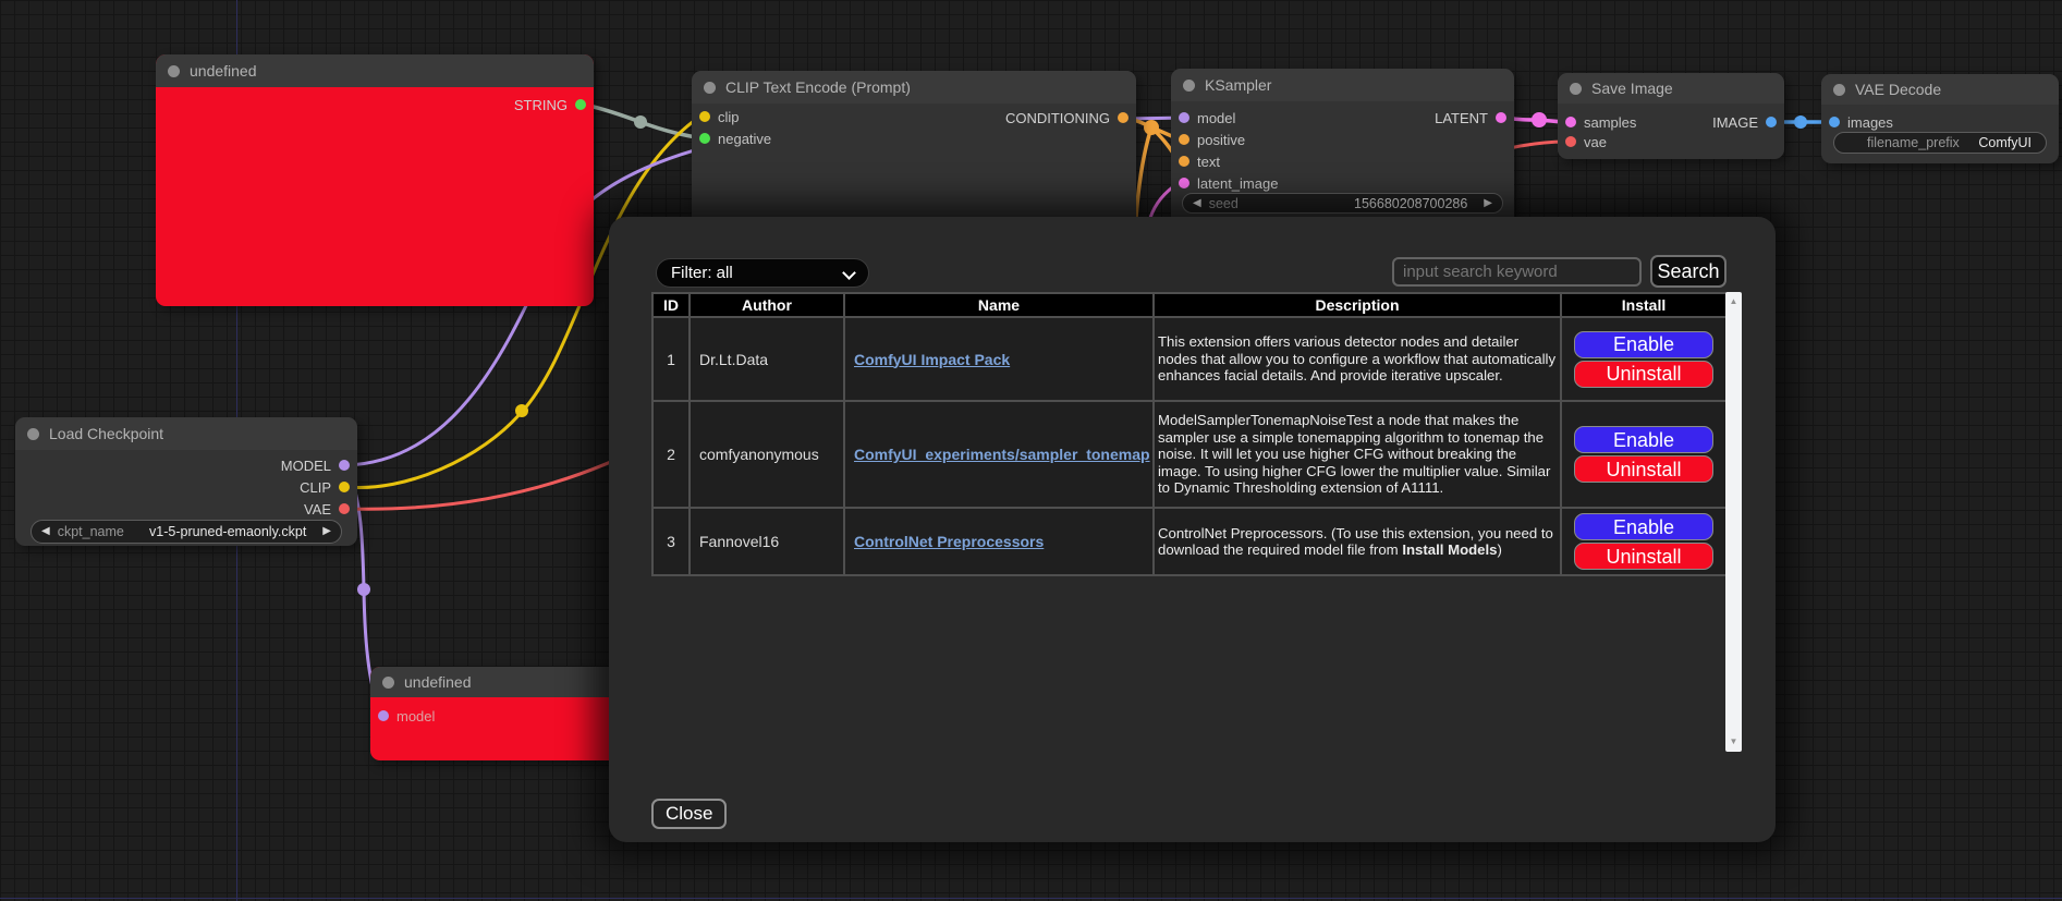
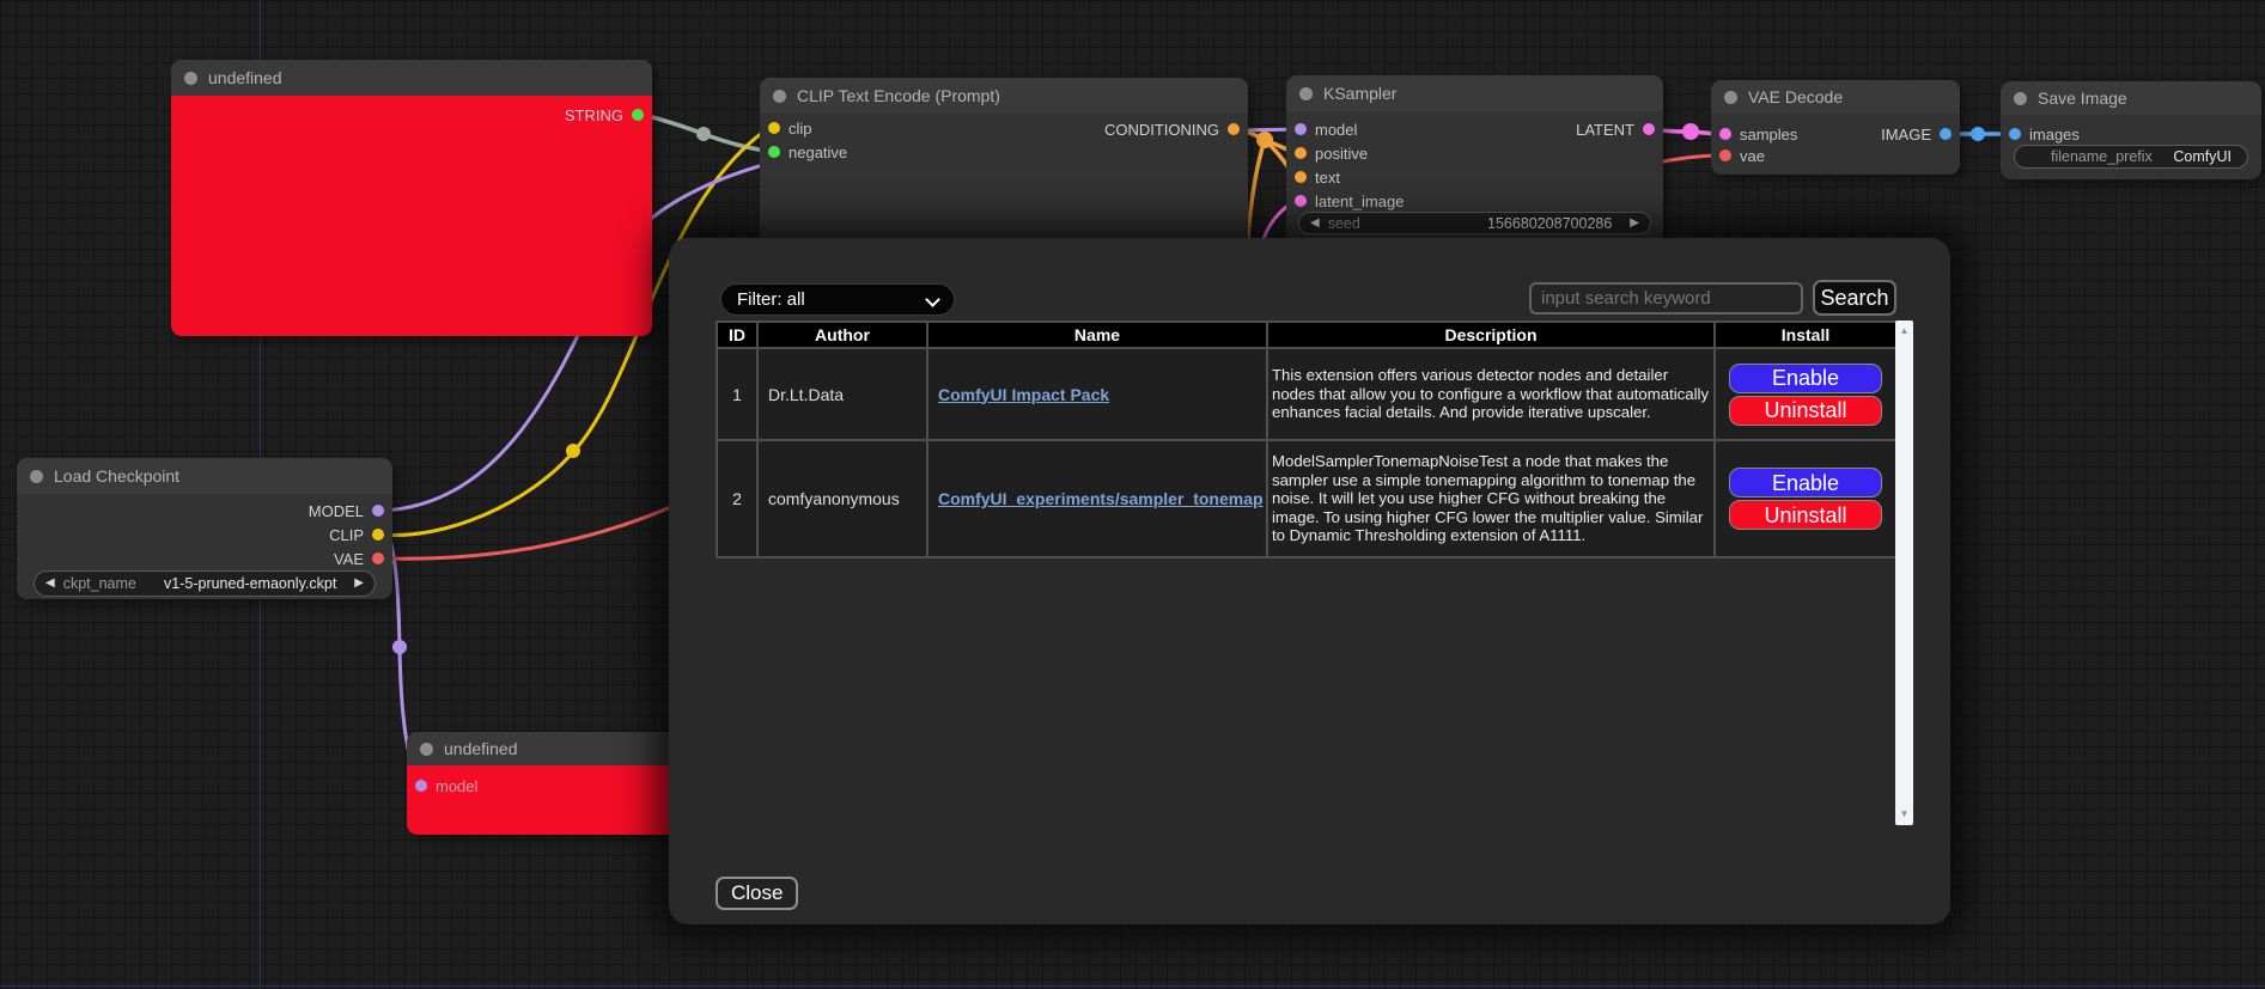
  undefined
  STRING
  CLIP Text Encode (Prompt)
  clip
  negative
  CONDITIONING
  KSampler
  model
  positive
  text
  latent_image
  LATENT
  ◀
  seed
  156680208700286
  ▶
- Save Image
+ VAE Decode
  samples
  vae
  IMAGE
- VAE Decode
+ Save Image
  images
  filename_prefix
  ComfyUI
  Load Checkpoint
  MODEL
  CLIP
  VAE
  ◀
  ckpt_name
  v1-5-pruned-emaonly.ckpt
  ▶
  undefined
  model
  Filter: all
  input search keyword
  Search
  ID	Author	Name	Description	Install
  1	Dr.Lt.Data	ComfyUI Impact Pack	This extension offers various detector nodes and detailer nodes that allow you to configure a workflow that automatically enhances facial details. And provide iterative upscaler.	EnableUninstall
  2	comfyanonymous	ComfyUI_experiments/sampler_tonemap	ModelSamplerTonemapNoiseTest a node that makes the sampler use a simple tonemapping algorithm to tonemap the noise. It will let you use higher CFG without breaking the image. To using higher CFG lower the multiplier value. Similar to Dynamic Thresholding extension of A1111.	EnableUninstall
- 3	Fannovel16	ControlNet Preprocessors	ControlNet Preprocessors. (To use this extension, you need to download the required model file from Install Models)	EnableUninstall
  ▲
  ▼
  Close
